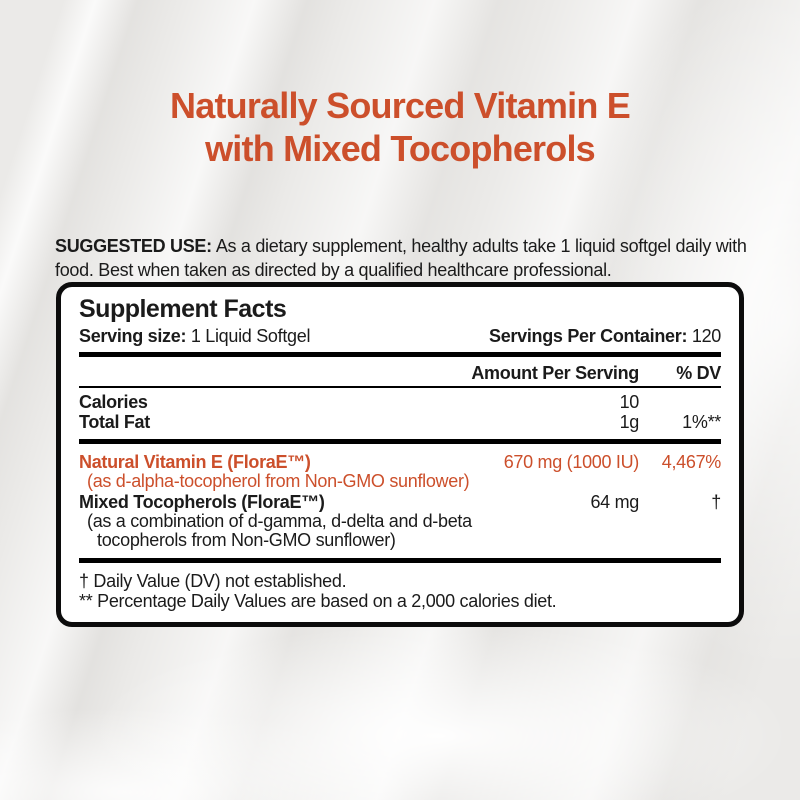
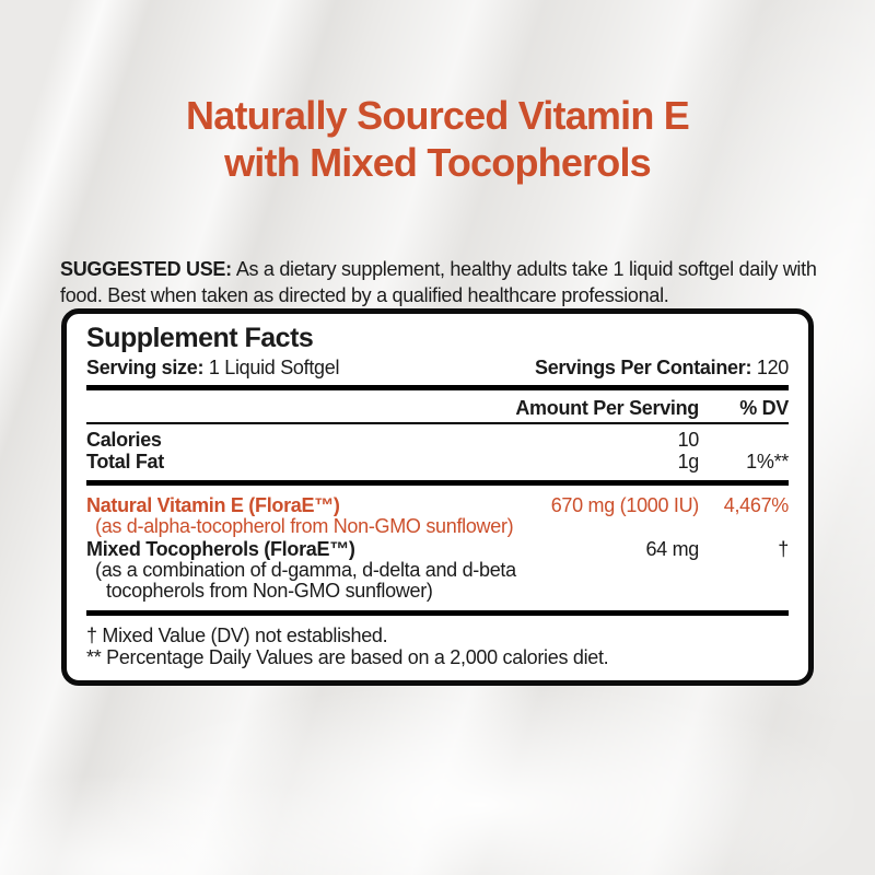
  Naturally Sourced Vitamin E
  with Mixed Tocopherols
  SUGGESTED USE: As a dietary supplement, healthy adults take 1 liquid softgel daily with food. Best when taken as directed by a qualified healthcare professional.
  Supplement Facts
  Serving size: 1 Liquid Softgel
  Servings Per Container: 120
  Amount Per Serving
  % DV
  Calories
  10
  Total Fat
  1g
  1%**
  Natural Vitamin E (FloraE™)
  670 mg (1000 IU)
  4,467%
  (as d-alpha-tocopherol from Non-GMO sunflower)
  Mixed Tocopherols (FloraE™)
  64 mg
  †
  (as a combination of d-gamma, d-delta and d-beta
  tocopherols from Non-GMO sunflower)
- † Daily Value (DV) not established.
+ † Mixed Value (DV) not established.
  ** Percentage Daily Values are based on a 2,000 calories diet.
